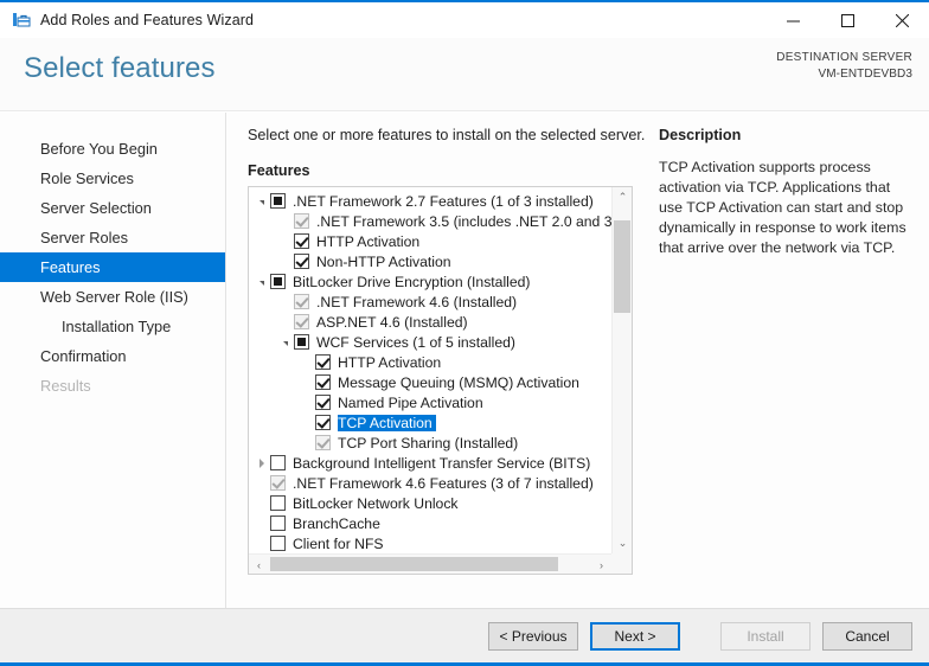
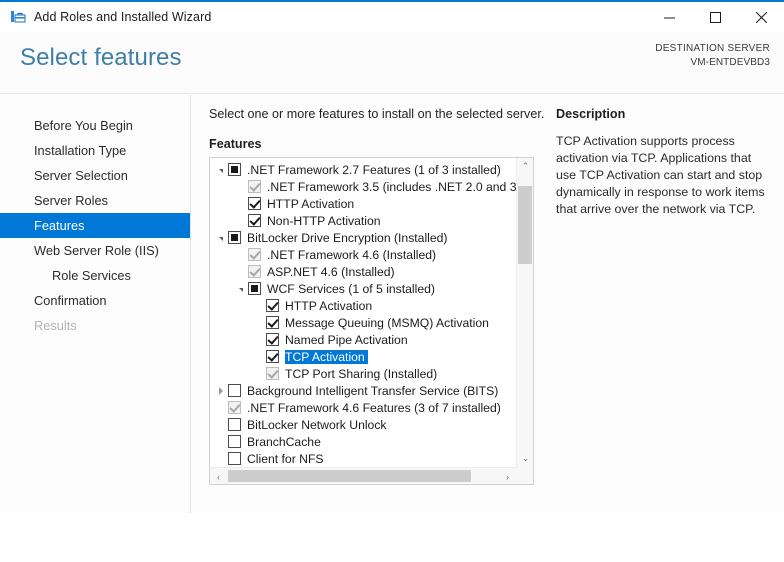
- Add Roles and Features Wizard
+ Add Roles and Installed Wizard
  Select features
  DESTINATION SERVER
  VM-ENTDEVBD3
  Before You Begin
- Role Services
+ Installation Type
  Server Selection
  Server Roles
  Features
  Web Server Role (IIS)
- Installation Type
+ Role Services
  Confirmation
  Results
  Select one or more features to install on the selected server.
  Features
  .NET Framework 2.7 Features (1 of 3 installed)
  .NET Framework 3.5 (includes .NET 2.0 and 3
  HTTP Activation
  Non-HTTP Activation
  BitLocker Drive Encryption (Installed)
  .NET Framework 4.6 (Installed)
  ASP.NET 4.6 (Installed)
  WCF Services (1 of 5 installed)
  HTTP Activation
  Message Queuing (MSMQ) Activation
  Named Pipe Activation
  TCP Activation
  TCP Port Sharing (Installed)
  Background Intelligent Transfer Service (BITS)
  .NET Framework 4.6 Features (3 of 7 installed)
  BitLocker Network Unlock
  BranchCache
  Client for NFS
  ⌃
  ⌄
  ‹
  ›
  Description
  TCP Activation supports process activation via TCP. Applications that use TCP Activation can start and stop dynamically in response to work items that arrive over the network via TCP.
- < Previous
- Next >
- Install
- Cancel
